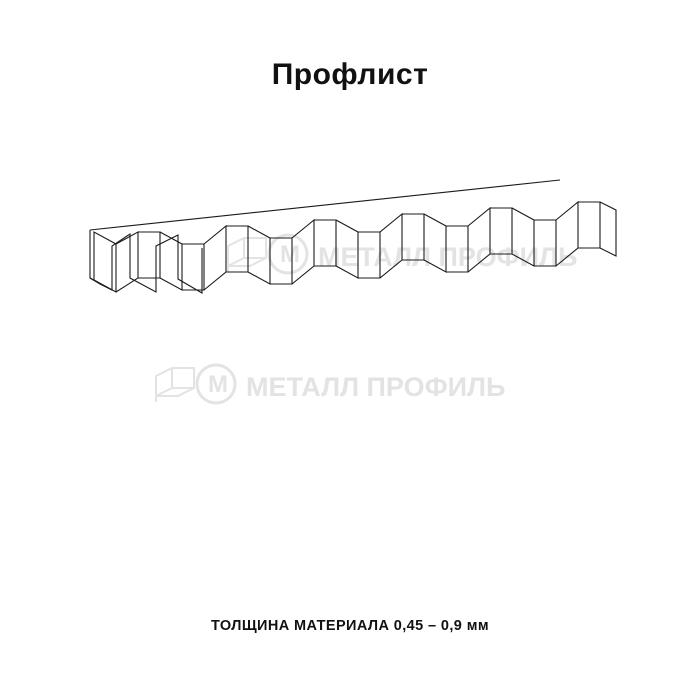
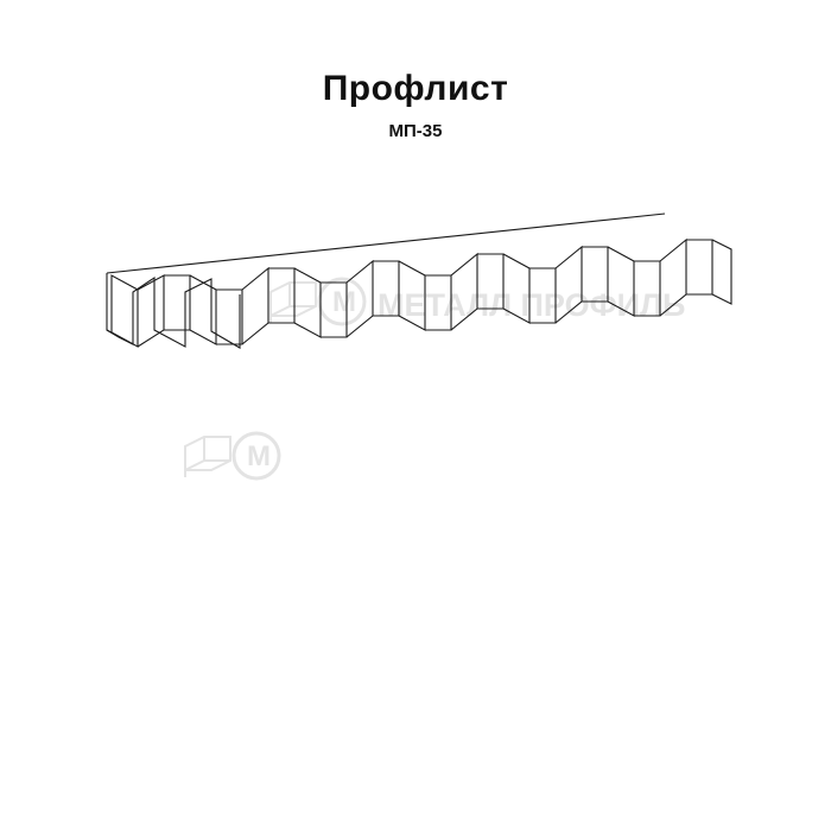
  Профлист
+ МП-35
  М
  МЕТАЛЛ ПРФИЛ
  М
- МЕТАЛЛ ПРОФИЛЬ
- ТОЛЩИНА МАТЕРИАЛА 0,45 – 0,9 мм
